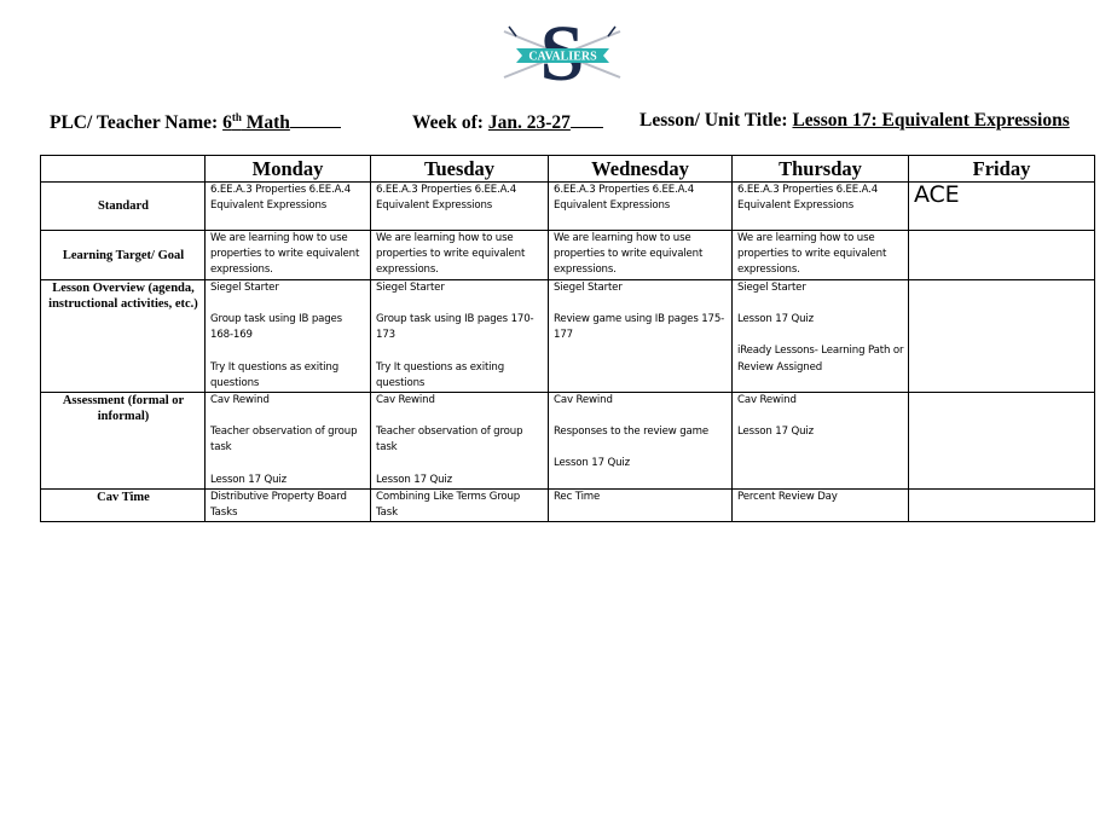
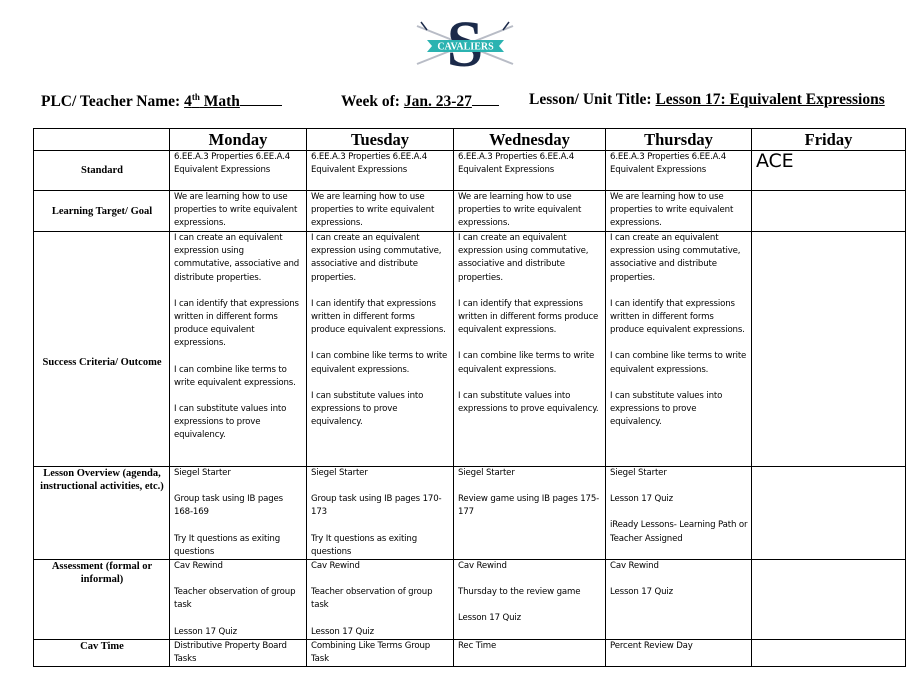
  CAVALIERS
- PLC/ Teacher Name: 6th Math
+ PLC/ Teacher Name: 4th Math
  Week of: Jan. 23-27
  Lesson/ Unit Title: Lesson 17: Equivalent Expressions
  	Monday	Tuesday	Wednesday	Thursday	Friday
  Standard	6.EE.A.3 Properties 6.EE.A.4 Equivalent Expressions	6.EE.A.3 Properties 6.EE.A.4 Equivalent Expressions	6.EE.A.3 Properties 6.EE.A.4 Equivalent Expressions	6.EE.A.3 Properties 6.EE.A.4 Equivalent Expressions	ACE
  Learning Target/ Goal	We are learning how to use properties to write equivalent expressions.	We are learning how to use properties to write equivalent expressions.	We are learning how to use properties to write equivalent expressions.	We are learning how to use properties to write equivalent expressions.
+ Success Criteria/ Outcome	I can create an equivalent expression using commutative, associative and distribute properties.I can identify that expressions written in different forms produce equivalent expressions.I can combine like terms to write equivalent expressions.I can substitute values into expressions to prove equivalency.	I can create an equivalent expression using commutative, associative and distribute properties.I can identify that expressions written in different forms produce equivalent expressions.I can combine like terms to write equivalent expressions.I can substitute values into expressions to prove equivalency.	I can create an equivalent expression using commutative, associative and distribute properties.I can identify that expressions written in different forms produce equivalent expressions.I can combine like terms to write equivalent expressions.I can substitute values into expressions to prove equivalency.	I can create an equivalent expression using commutative, associative and distribute properties.I can identify that expressions written in different forms produce equivalent expressions.I can combine like terms to write equivalent expressions.I can substitute values into expressions to prove equivalency.
- Lesson Overview (agenda, instructional activities, etc.)	Siegel StarterGroup task using IB pages 168-169Try It questions as exiting questions	Siegel StarterGroup task using IB pages 170-173Try It questions as exiting questions	Siegel StarterReview game using IB pages 175-177	Siegel StarterLesson 17 QuiziReady Lessons- Learning Path or Review Assigned
+ Lesson Overview (agenda, instructional activities, etc.)	Siegel StarterGroup task using IB pages 168-169Try It questions as exiting questions	Siegel StarterGroup task using IB pages 170-173Try It questions as exiting questions	Siegel StarterReview game using IB pages 175-177	Siegel StarterLesson 17 QuiziReady Lessons- Learning Path or Teacher Assigned
- Assessment (formal or informal)	Cav RewindTeacher observation of group taskLesson 17 Quiz	Cav RewindTeacher observation of group taskLesson 17 Quiz	Cav RewindResponses to the review gameLesson 17 Quiz	Cav RewindLesson 17 Quiz
+ Assessment (formal or informal)	Cav RewindTeacher observation of group taskLesson 17 Quiz	Cav RewindTeacher observation of group taskLesson 17 Quiz	Cav RewindThursday to the review gameLesson 17 Quiz	Cav RewindLesson 17 Quiz
  Cav Time	Distributive Property Board Tasks	Combining Like Terms Group Task	Rec Time	Percent Review Day
